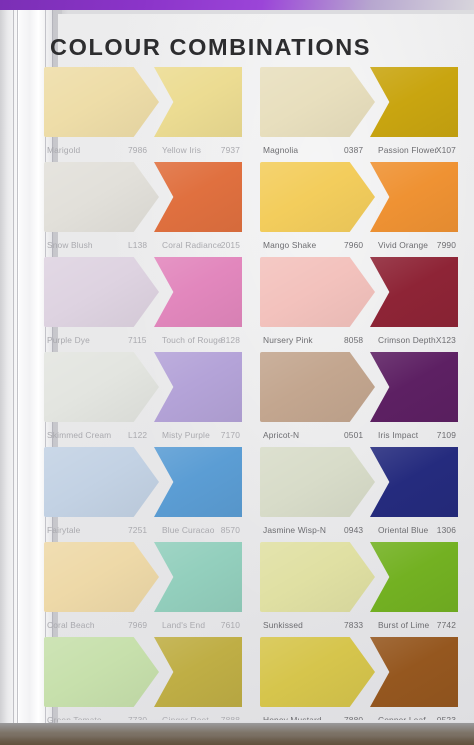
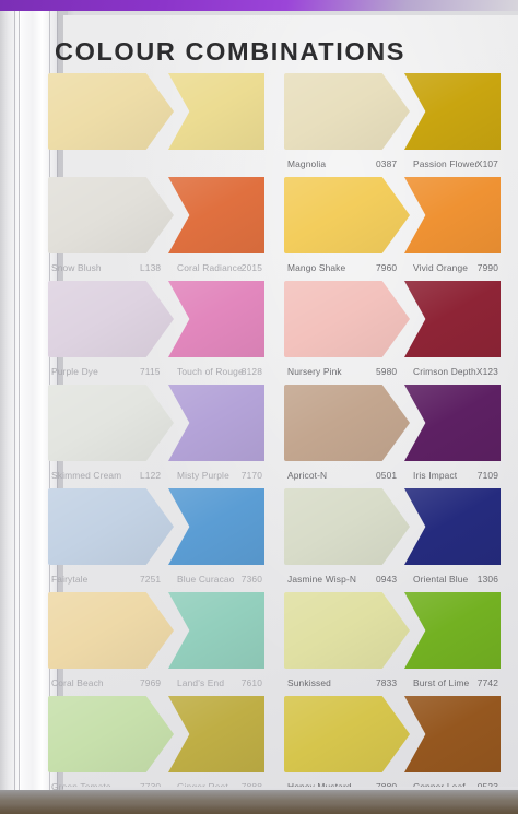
  COLOUR COMBINATIONS
- Marigold
- 7986
- Yellow Iris
- 7937
  Magnolia
  0387
  Passion Flower
  X107
  Snow Blush
  L138
  Coral Radiance
  2015
  Mango Shake
  7960
  Vivid Orange
  7990
  Purple Dye
  7115
  Touch of Rouge
  8128
  Nursery Pink
- 8058
+ 5980
  Crimson Depth
  X123
  Skimmed Cream
  L122
  Misty Purple
  7170
  Apricot-N
  0501
  Iris Impact
  7109
  Fairytale
  7251
  Blue Curacao
- 8570
+ 7360
  Jasmine Wisp-N
  0943
  Oriental Blue
  1306
  Coral Beach
  7969
  Land's End
  7610
  Sunkissed
  7833
  Burst of Lime
  7742
